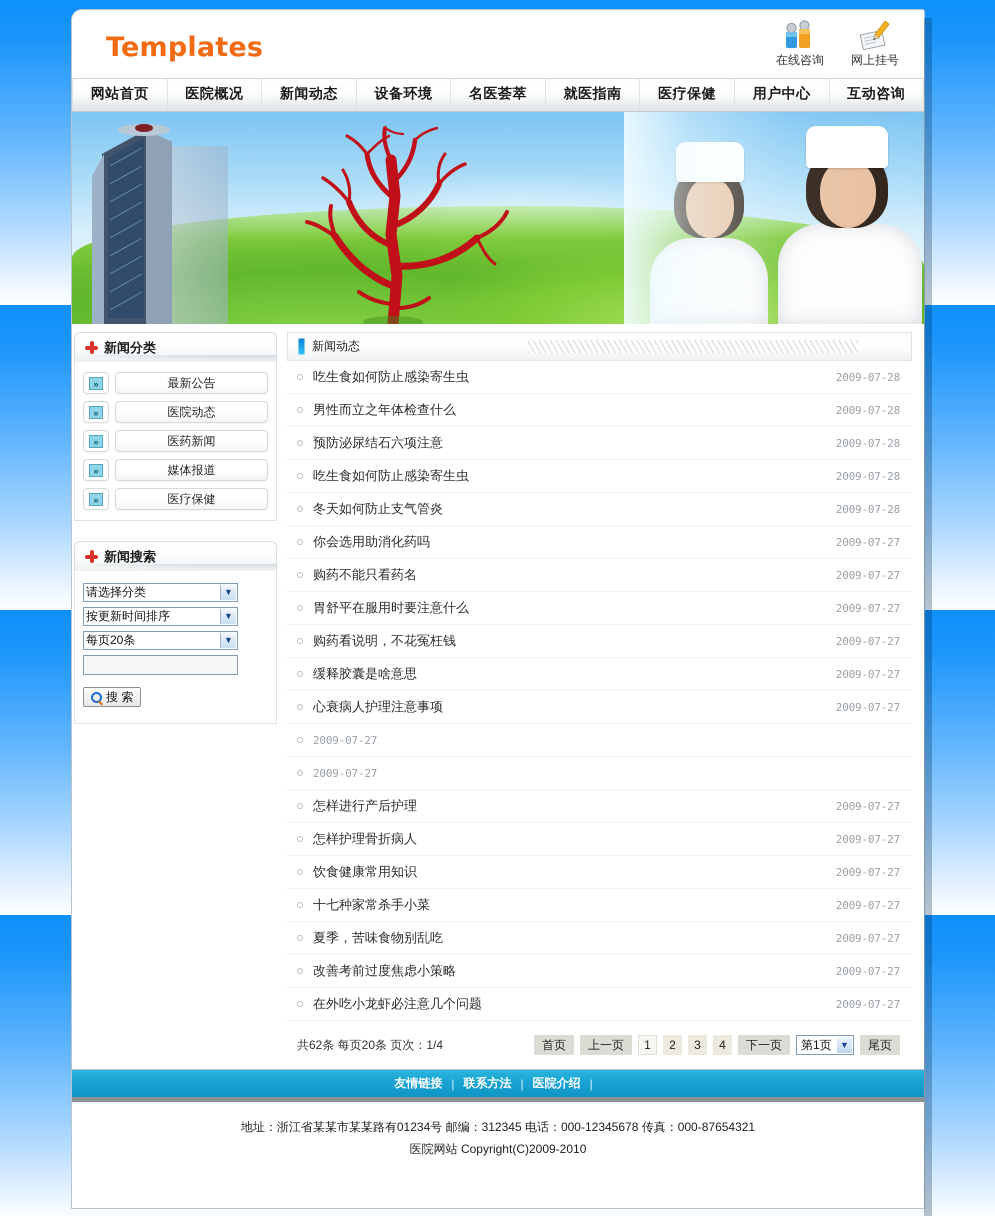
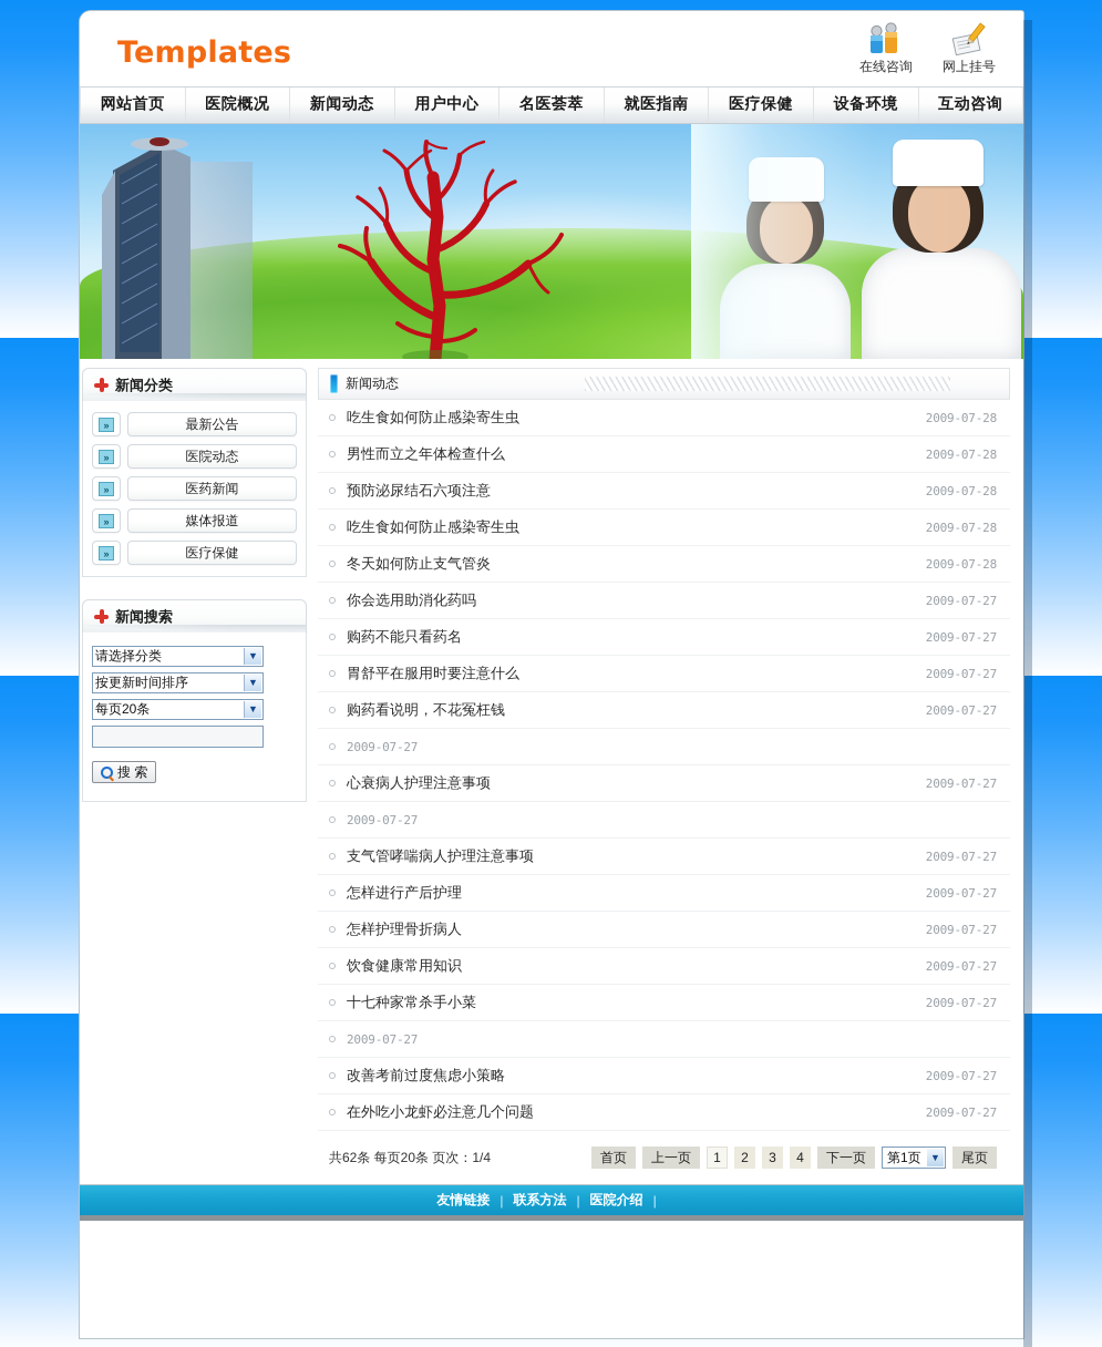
  Templates
  在线咨询
  网上挂号
  网站首页
  医院概况
  新闻动态
- 设备环境
+ 用户中心
  名医荟萃
  就医指南
  医疗保健
- 用户中心
+ 设备环境
  互动咨询
  新闻分类
  »
  最新公告
  »
  医院动态
  »
  医药新闻
  »
  媒体报道
  »
  医疗保健
  新闻搜索
  请选择分类
  ▼
  按更新时间排序
  ▼
  每页20条
  ▼
  搜 索
  新闻动态
  吃生食如何防止感染寄生虫
  2009-07-28
  男性而立之年体检查什么
  2009-07-28
  预防泌尿结石六项注意
  2009-07-28
  吃生食如何防止感染寄生虫
  2009-07-28
  冬天如何防止支气管炎
  2009-07-28
  你会选用助消化药吗
  2009-07-27
  购药不能只看药名
  2009-07-27
  胃舒平在服用时要注意什么
  2009-07-27
  购药看说明，不花冤枉钱
  2009-07-27
- 缓释胶囊是啥意思
  2009-07-27
  心衰病人护理注意事项
  2009-07-27
  2009-07-27
+ 支气管哮喘病人护理注意事项
  2009-07-27
  怎样进行产后护理
  2009-07-27
  怎样护理骨折病人
  2009-07-27
  饮食健康常用知识
  2009-07-27
  十七种家常杀手小菜
  2009-07-27
- 夏季，苦味食物别乱吃
  2009-07-27
  改善考前过度焦虑小策略
  2009-07-27
  在外吃小龙虾必注意几个问题
  2009-07-27
  共62条 每页20条 页次：1/4
  首页
  上一页
  1
  2
  3
  4
  下一页
  第1页
  ▼
  尾页
  友情链接
  |
  联系方法
  |
  医院介绍
  |
- 地址：浙江省某某市某某路有01234号 邮编：312345 电话：000-12345678 传真：000-87654321
- 医院网站 Copyright(C)2009-2010
